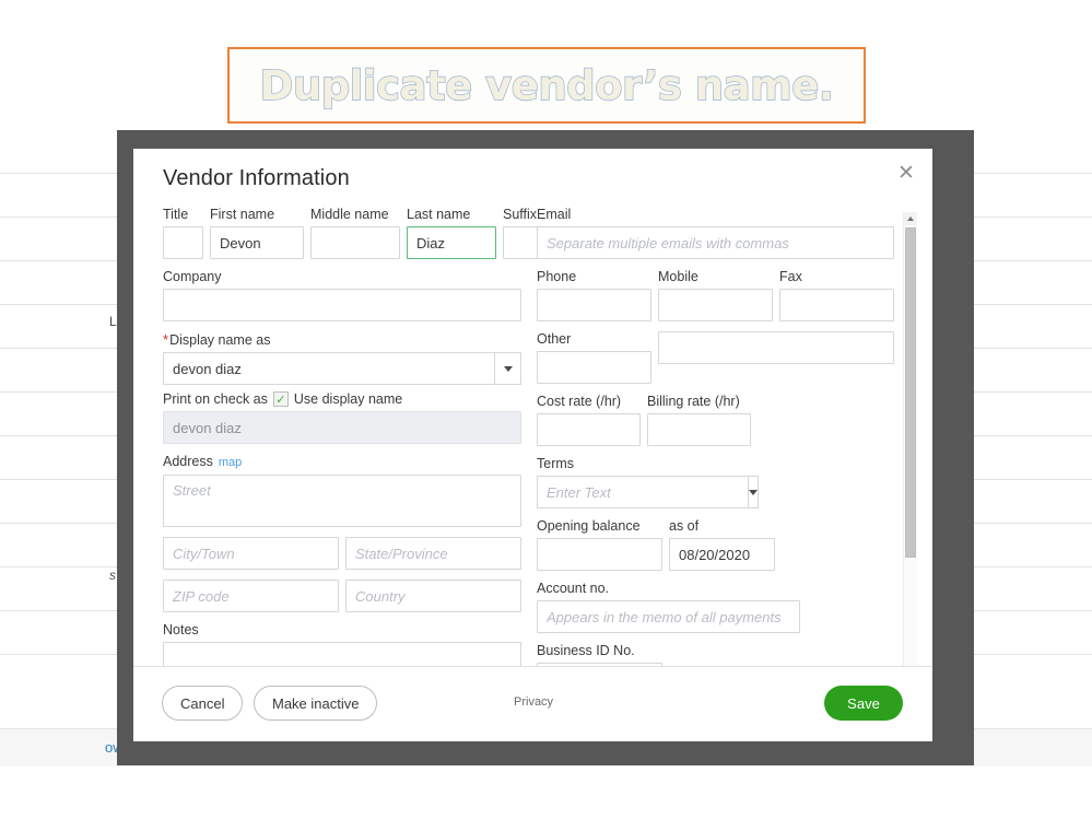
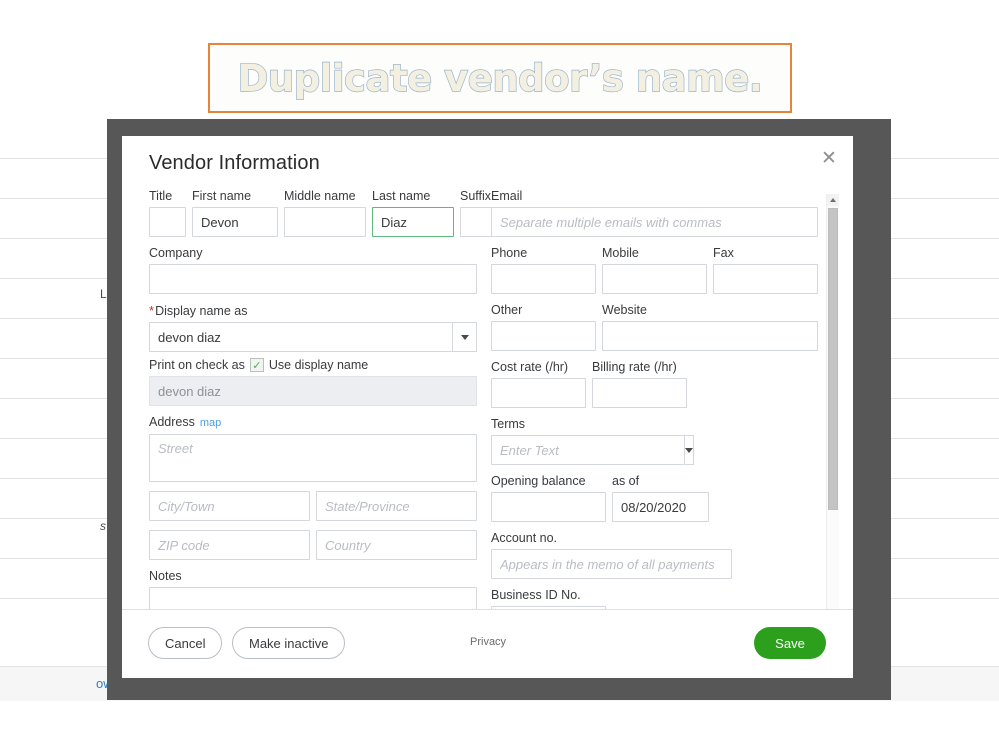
  Duplicate vendor’s name.
  ✕
  Vendor Information
  Title
  First name
  Devon
  Middle name
  Last name
  Diaz
  Suffix
  Company
  *Display name as
  devon diaz
  Print on check as
  ✓
  Use display name
  devon diaz
  Address map
  Street
  City/Town
  State/Province
  ZIP code
  Country
  Notes
  Email
  Separate multiple emails with commas
  Phone
  Mobile
  Fax
  Other
+ Website
  Cost rate (/hr)
  Billing rate (/hr)
  Terms
  Enter Text
  Opening balance
  as of
  08/20/2020
  Account no.
  Appears in the memo of all payments
  Business ID No.
  Cancel
  Make inactive
  Privacy
  Save
